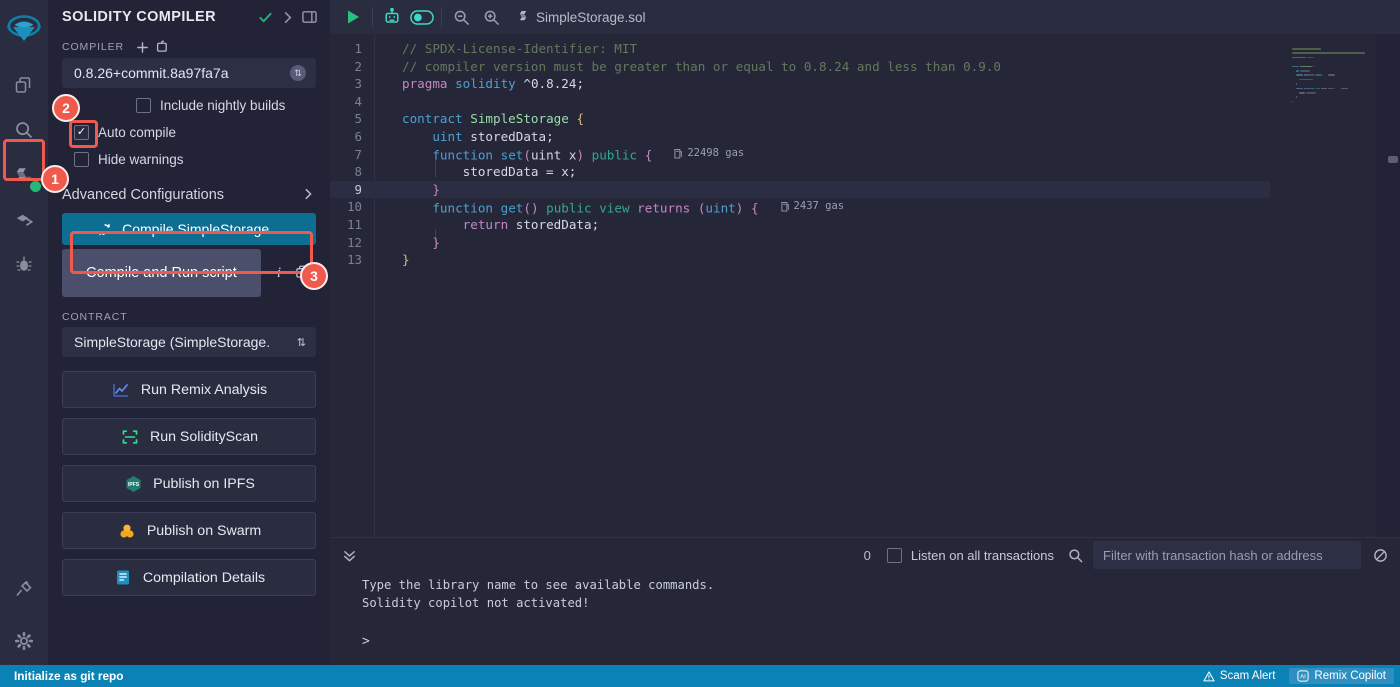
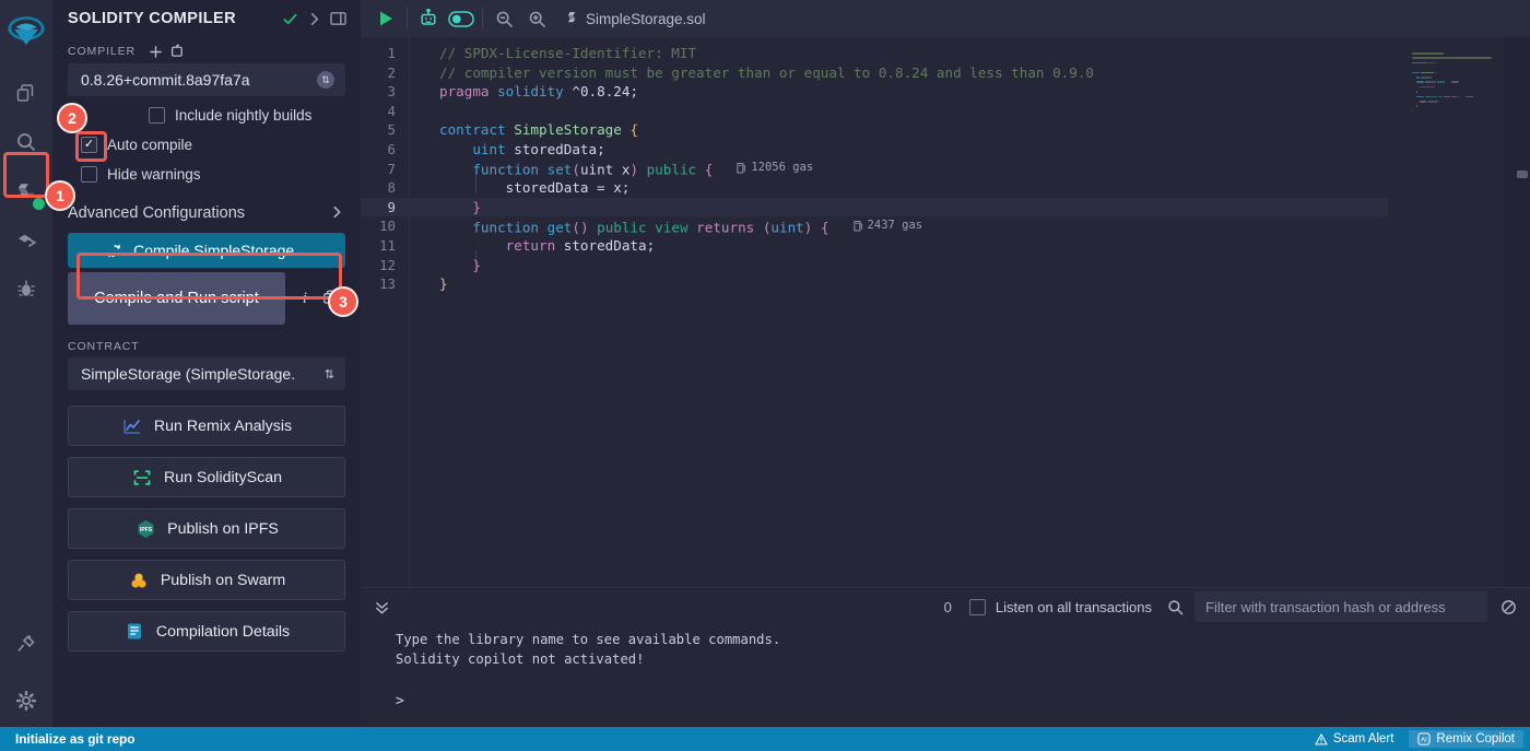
  SOLIDITY COMPILER
  COMPILER
  0.8.26+commit.8a97fa7a
  ⇅
  Include nightly builds
  Auto compile
  Hide warnings
  Advanced Configurations
  Compile SimpleStorage...
  Compile and Run script
  i
  CONTRACT
  SimpleStorage (SimpleStorage.
  ⇅
  Run Remix Analysis
  Run SolidityScan
  Publish on IPFS
  Publish on Swarm
  Compilation Details
  SimpleStorage.sol
  1
  // SPDX-License-Identifier: MIT
  2
  // compiler version must be greater than or equal to 0.8.24 and less than 0.9.0
  3
  pragma solidity ^0.8.24;
  4
  5
  contract SimpleStorage {
  6
  uint storedData;
  7
  function set(uint x) public {
- 22498 gas
+ 12056 gas
  8
  storedData = x;
  9
  }
  10
  function get() public view returns (uint) {
  2437 gas
  11
  return storedData;
  12
  }
  13
  }
  0
  Listen on all transactions
  Filter with transaction hash or address
  Type the library name to see available commands.
  Solidity copilot not activated!
  >
  Initialize as git repo
  Scam Alert
  Remix Copilot
  1
  2
  3
